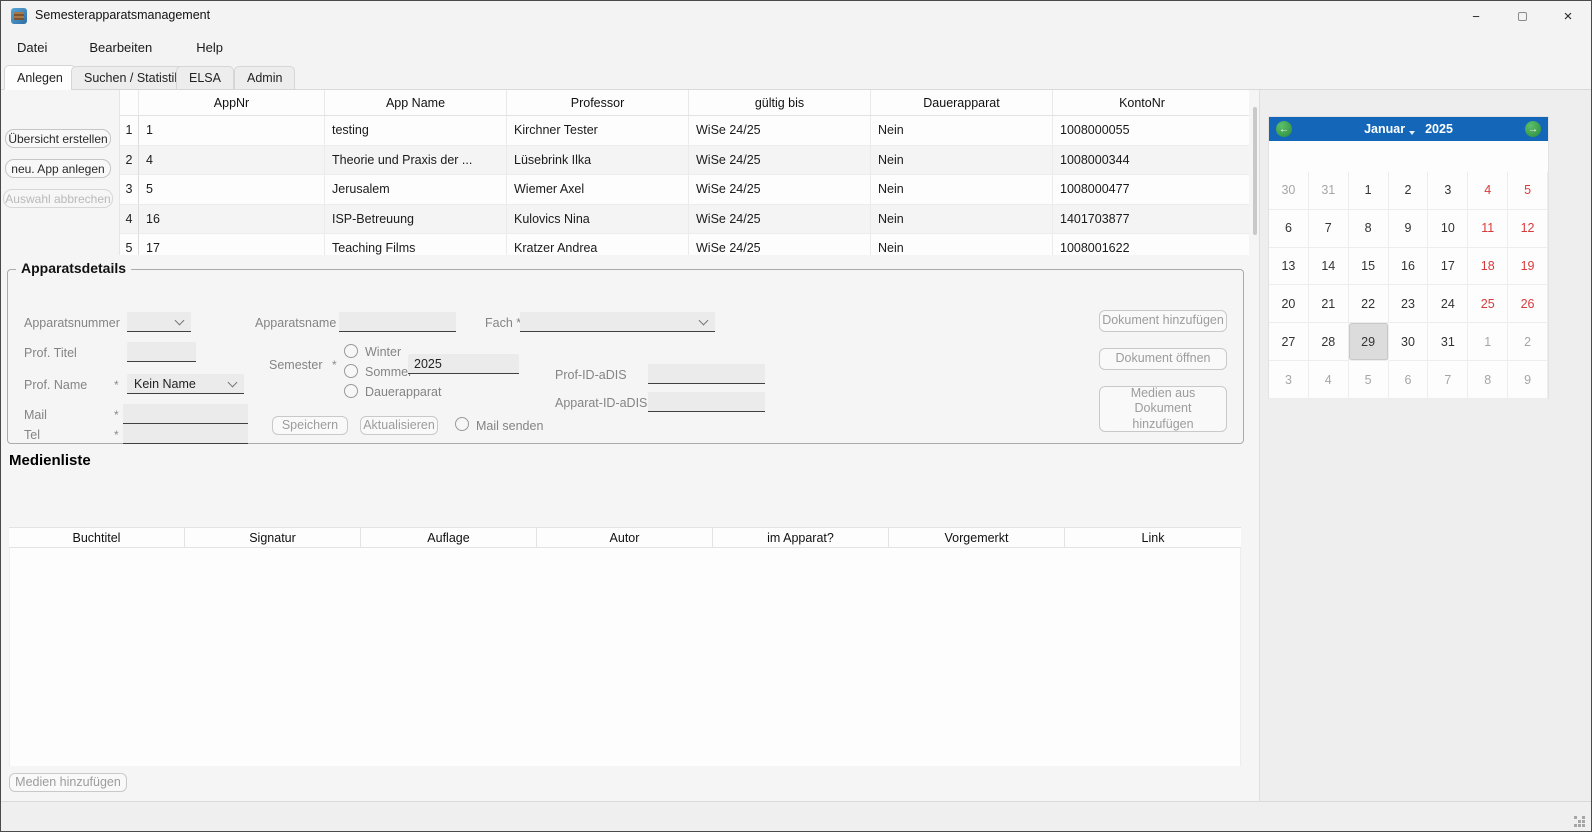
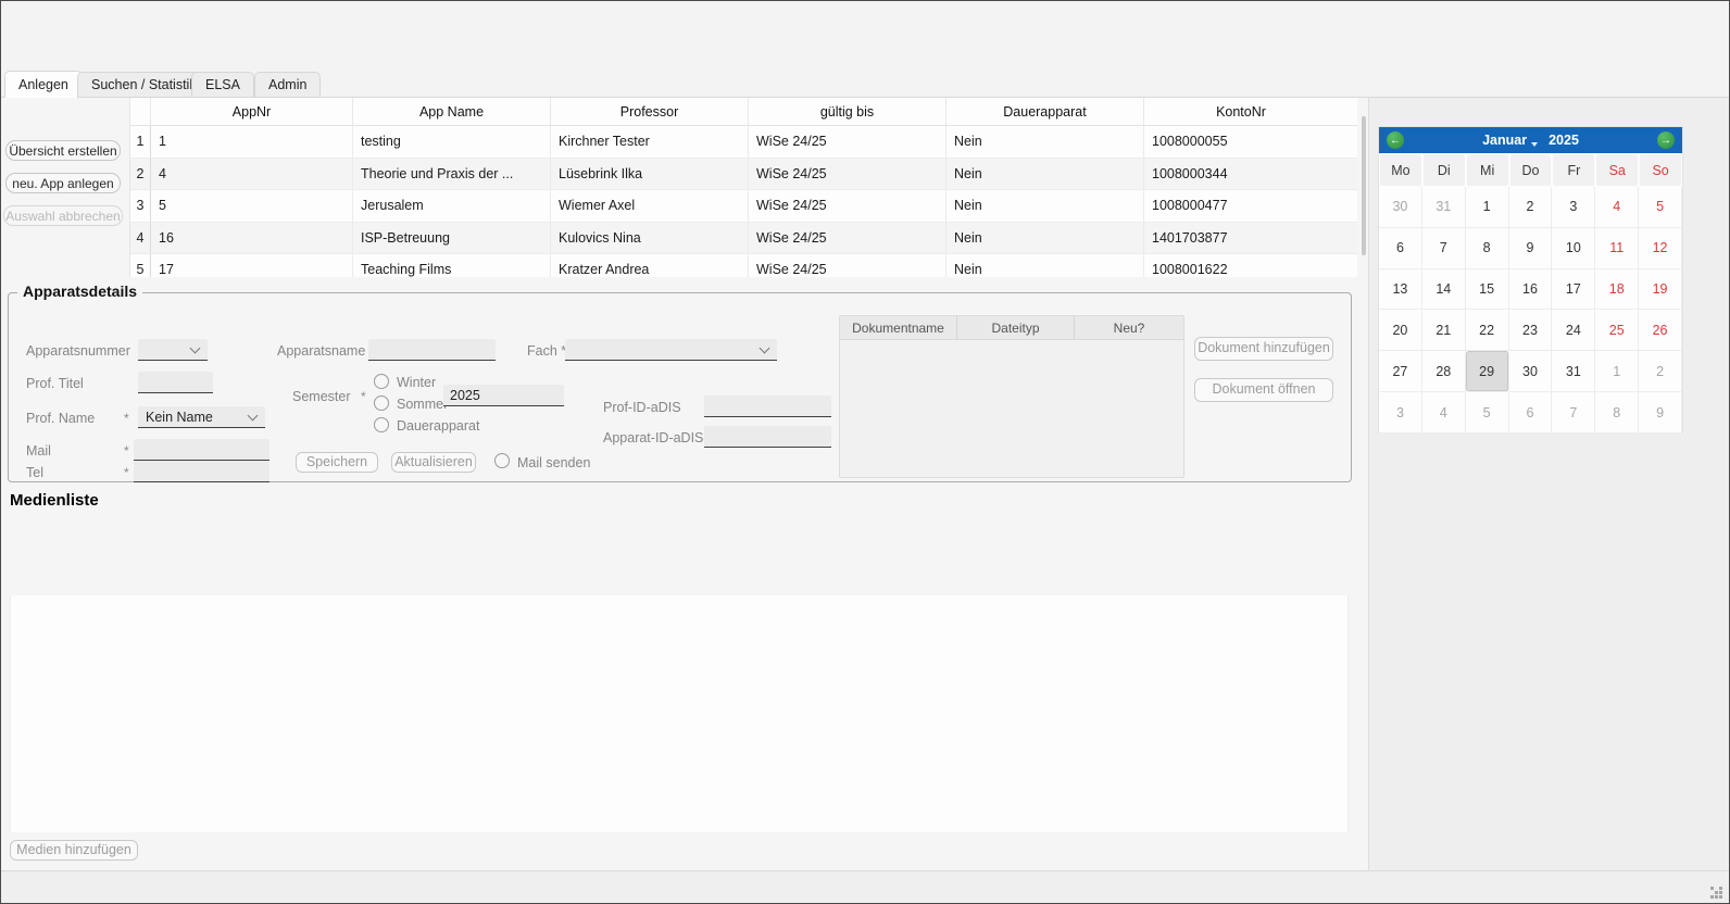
- Semesterapparatsmanagement
- −
- ×
- Datei
- Bearbeiten
- Help
  Anlegen
  Suchen / Statisti
  ELSA
  Admin
  Übersicht erstellen
  neu. App anlegen
  Auswahl abbrechen
  AppNr
  App Name
  Professor
  gültig bis
  Dauerapparat
  KontoNr
  1
  1
  testing
  Kirchner Tester
  WiSe 24/25
  Nein
  1008000055
  2
  4
  Theorie und Praxis der ...
  Lüsebrink Ilka
  WiSe 24/25
  Nein
  1008000344
  3
  5
  Jerusalem
  Wiemer Axel
  WiSe 24/25
  Nein
  1008000477
  4
  16
  ISP-Betreuung
  Kulovics Nina
  WiSe 24/25
  Nein
  1401703877
  5
  17
  Teaching Films
  Kratzer Andrea
  WiSe 24/25
  Nein
  1008001622
  Apparatsdetails
  Apparatsnummer
  Apparatsname
  Fach *
  Prof. Titel
  Semester
  *
  Winter
  Somme
  Dauerapparat
  2025
  Prof-ID-aDIS
  Prof. Name
  *
  Kein Name
  Apparat-ID-aDIS
  Mail
  *
  Tel
  *
  Speichern
  Aktualisieren
  Mail senden
+ Dokumentname
+ Dateityp
+ Neu?
  Dokument hinzufügen
  Dokument öffnen
- Medien aus Dokument hinzufügen
  Medienliste
- Buchtitel
- Signatur
- Auflage
- Autor
- im Apparat?
- Vorgemerkt
- Link
  Medien hinzufügen
  ←
  Januar
  2025
  →
+ Mo
+ Di
+ Mi
+ Do
+ Fr
+ Sa
+ So
  30
  31
  1
  2
  3
  4
  5
  6
  7
  8
  9
  10
  11
  12
  13
  14
  15
  16
  17
  18
  19
  20
  21
  22
  23
  24
  25
  26
  27
  28
  29
  30
  31
  1
  2
  3
  4
  5
  6
  7
  8
  9
